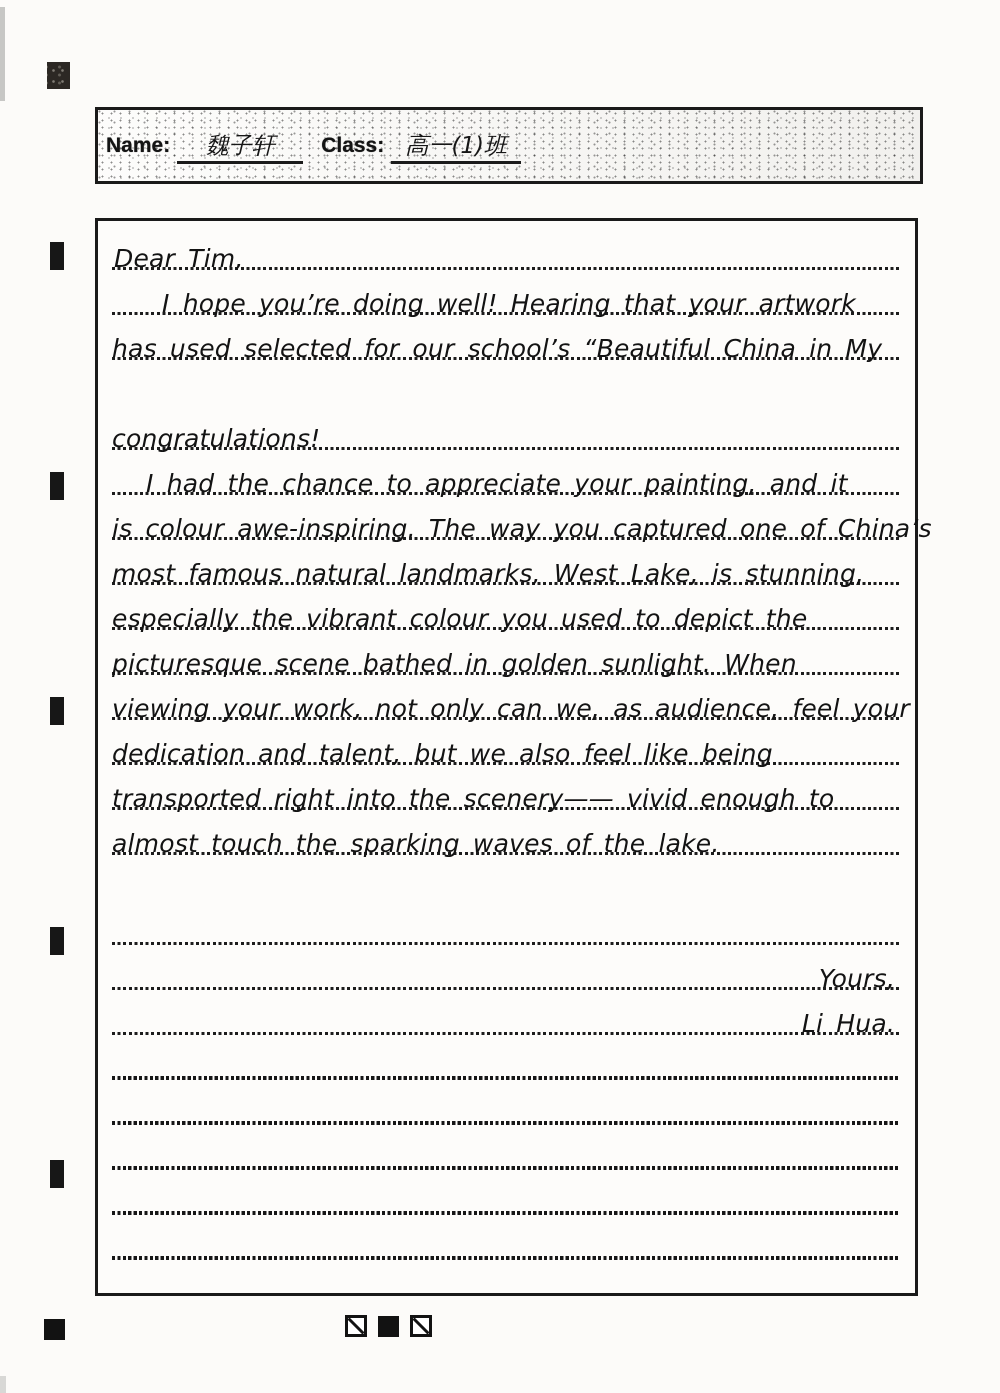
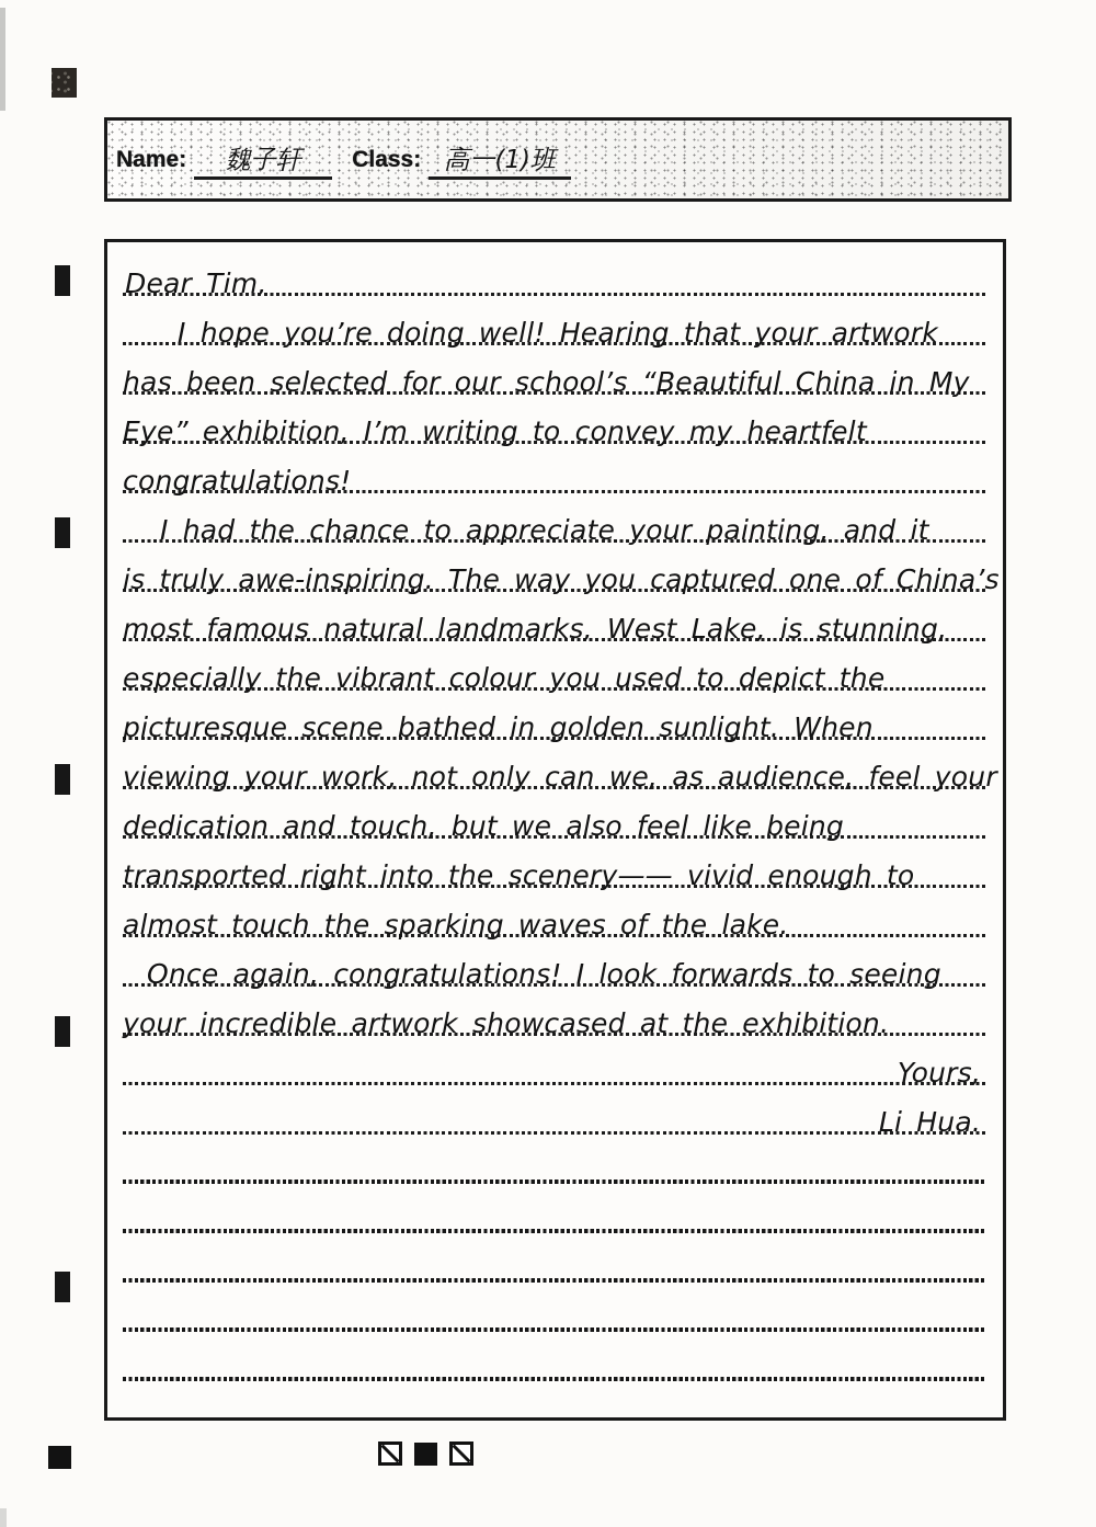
  Name:
  魏子轩
  Class:
  高一(1)班
  Dear Tim,
  I hope you’re doing well! Hearing that your artwork
- has used selected for our school’s “Beautiful China in My
+ has been selected for our school’s “Beautiful China in My
+ Eye” exhibition, I’m writing to convey my heartfelt
  congratulations!
  I had the chance to appreciate your painting, and it
- is colour awe-inspiring. The way you captured one of China’s
+ is truly awe-inspiring. The way you captured one of China’s
  most famous natural landmarks, West Lake, is stunning,
  especially the vibrant colour you used to depict the
  picturesque scene bathed in golden sunlight. When
  viewing your work, not only can we, as audience, feel your
- dedication and talent, but we also feel like being
+ dedication and touch, but we also feel like being
  transported right into the scenery—— vivid enough to
  almost touch the sparking waves of the lake.
+ Once again, congratulations! I look forwards to seeing
+ your incredible artwork showcased at the exhibition.
  Yours,
  Li Hua.
